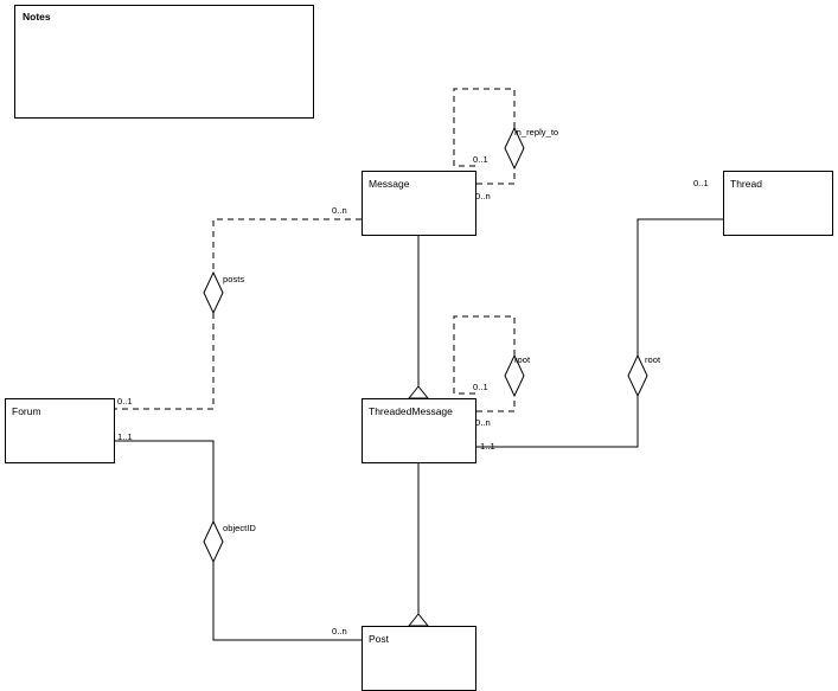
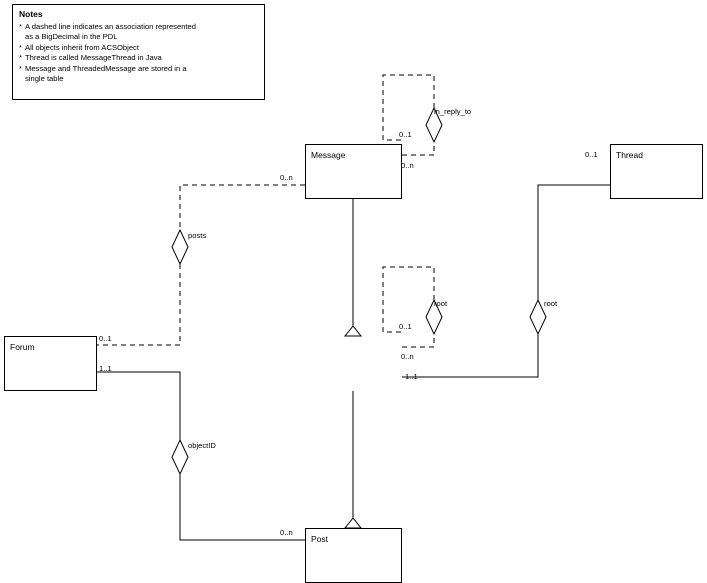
  Notes
+ * A dashed line indicates an association represented
+ as a BigDecimal in the PDL
+ * All objects inherit from ACSObject
+ * Thread is called MessageThread in Java
+ * Message and ThreadedMessage are stored in a
+ single table
  Message
  Thread
  Forum
- ThreadedMessage
  Post
  in_reply_to
  posts
  root
  root
  objectID
  0..1
  0..n
  0..n
  0..1
  0..1
  0..n
  0..1
  1..1
  1..1
  0..n
